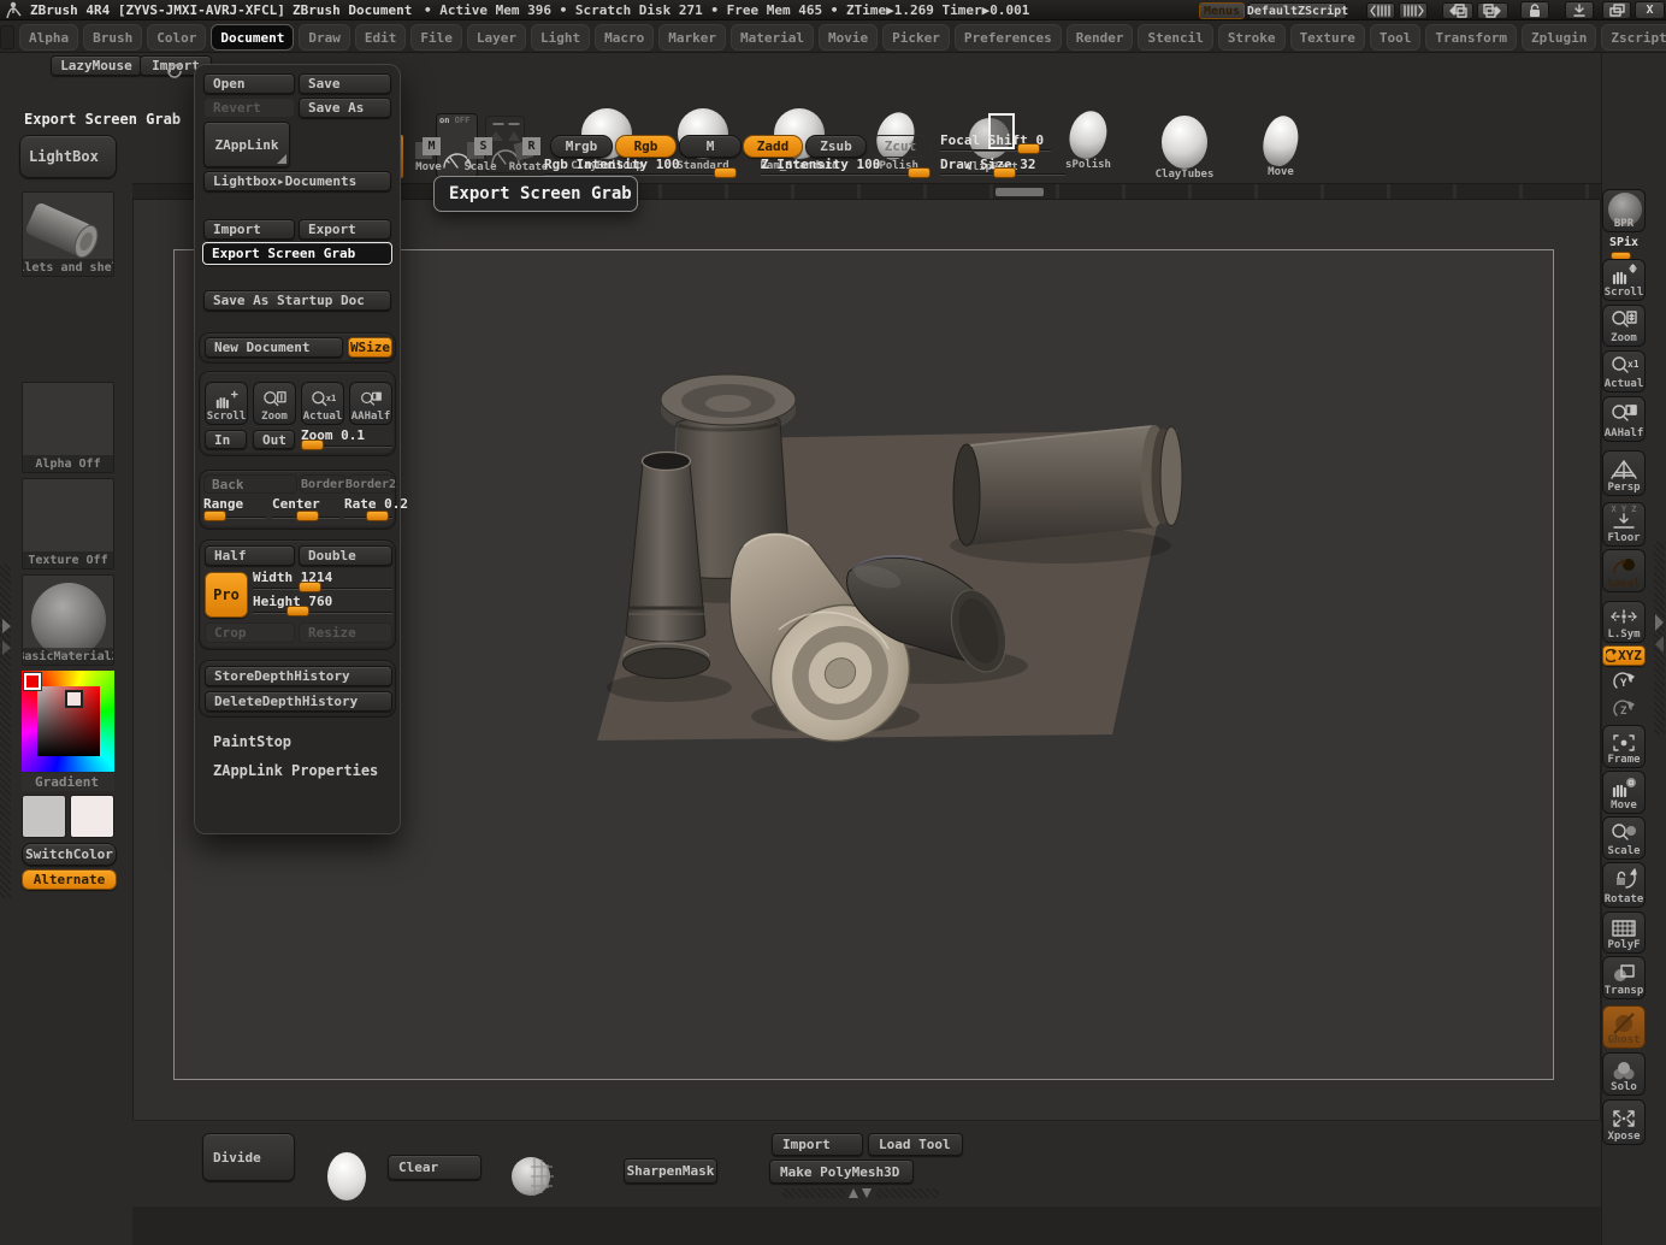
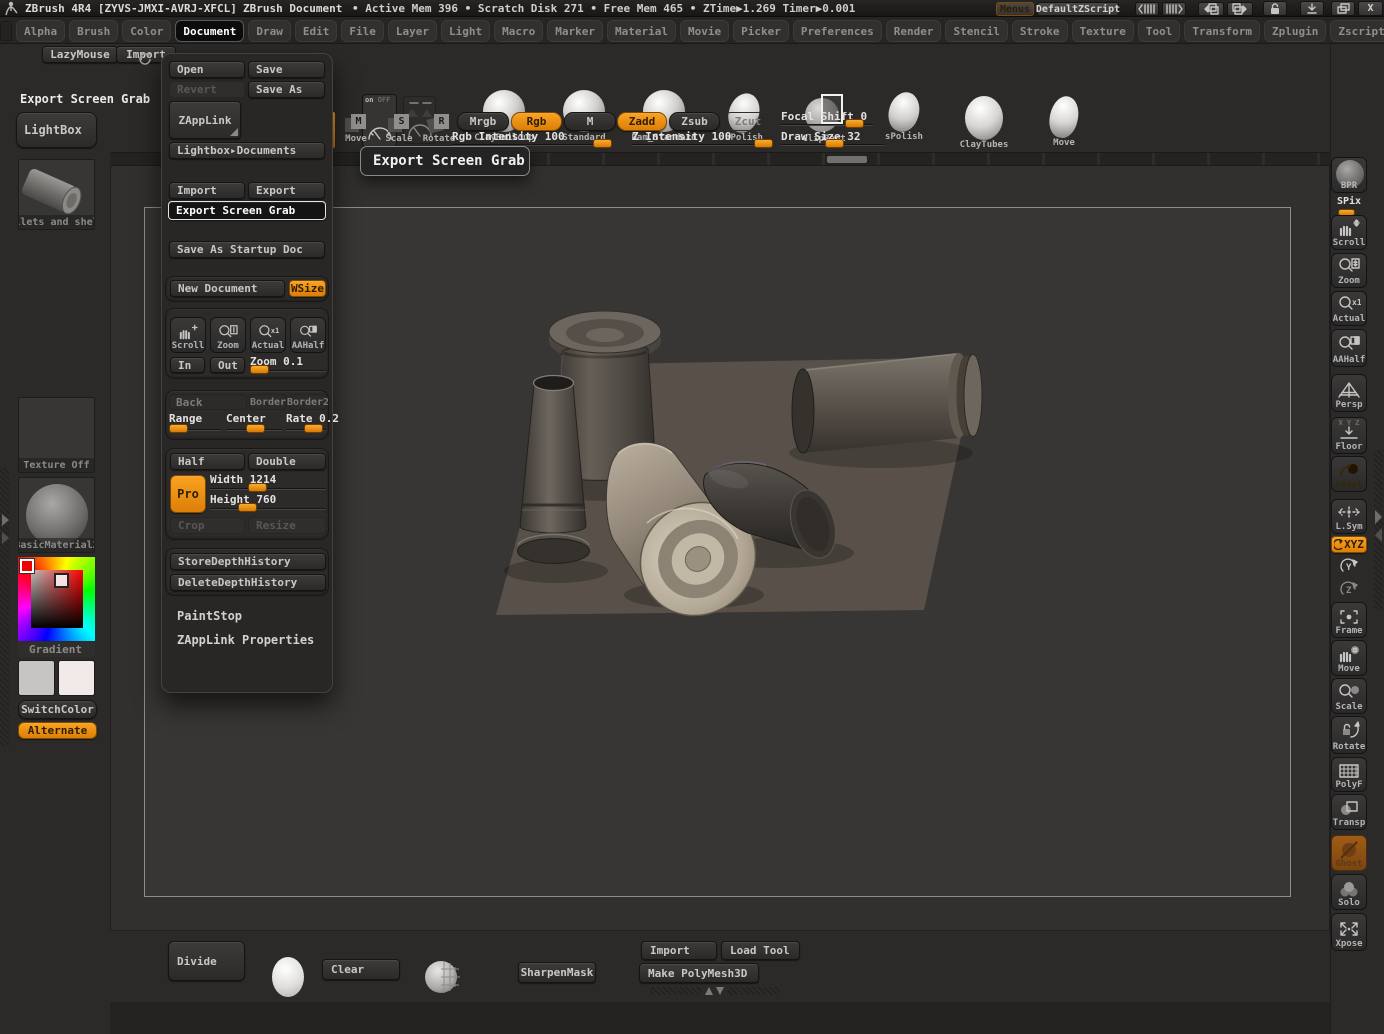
  ZBrush 4R4 [ZYVS-JMXI-AVRJ-XFCL]
  ZBrush Document
  • Active Mem 396 • Scratch Disk 271 • Free Mem 465 • ZTime▶1.269 Timer▶0.001
  Menus
  DefaultZScript
  X
  Alpha
  Brush
  Color
  Document
  Draw
  Edit
  File
  Layer
  Light
  Macro
  Marker
  Material
  Movie
  Picker
  Preferences
  Render
  Stencil
  Stroke
  Texture
  Tool
  Transform
  Zplugin
  Zscript
  on OFF
  ClayBuildup
  Standard
  Dam_Standard
  hPolish
  sPolish
  ClayTubes
  Move
  M
  Move
  S
  Scale
  R
  Rotate
  Mrgb
  Rgb
  M
  Zadd
  Zsub
  Zcut
  Focal Shift 0
  Rgb Intensity 100
  Z Intensity 100
  Draw Size 32
  LazyMouse
  Export Screen Grab
  LightBox
- Alpha Off
  Texture Off
  asicMaterial
  Gradient
  SwitchColor
  Alternate
  BPR
  SPix
  Scroll
  Zoom
  x1
  Actual
  AAHalf
  Persp
  X Y Z
  Floor
  Local
  L.Sym
  XYZ
  Y
  Z
  Frame
  Move
  Scale
  Rotate
  PolyF
  Transp
  Ghost
  Solo
  Xpose
  Divide
  Clear
  SharpenMask
  Import
  Load Tool
  Make PolyMesh3D
  Open
  Save
  Revert
  Save As
  ZAppLink
  Lightbox▸Documents
  Import
  Export
  Export Screen Grab
  Save As Startup Doc
  New Document
  WSize
  Scroll
  Zoom
  x1
  Actual
  AAHalf
  In
  Out
  Zoom 0.1
  Back
  Border
  Border2
  Range
  Center
  Rate 0.2
  Half
  Double
  Pro
  Width 1214
  Height 760
  Crop
  Resize
  StoreDepthHistory
  DeleteDepthHistory
  PaintStop
  ZAppLink Properties
  Export Screen Grab
